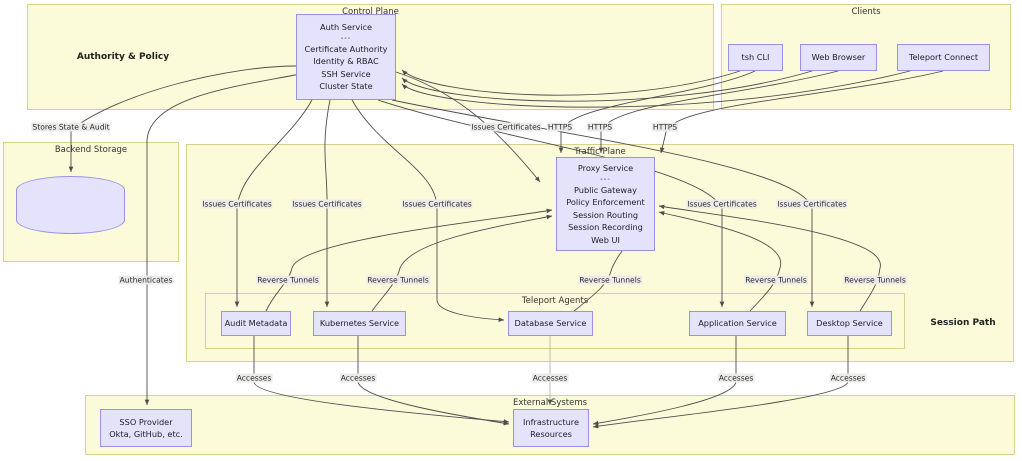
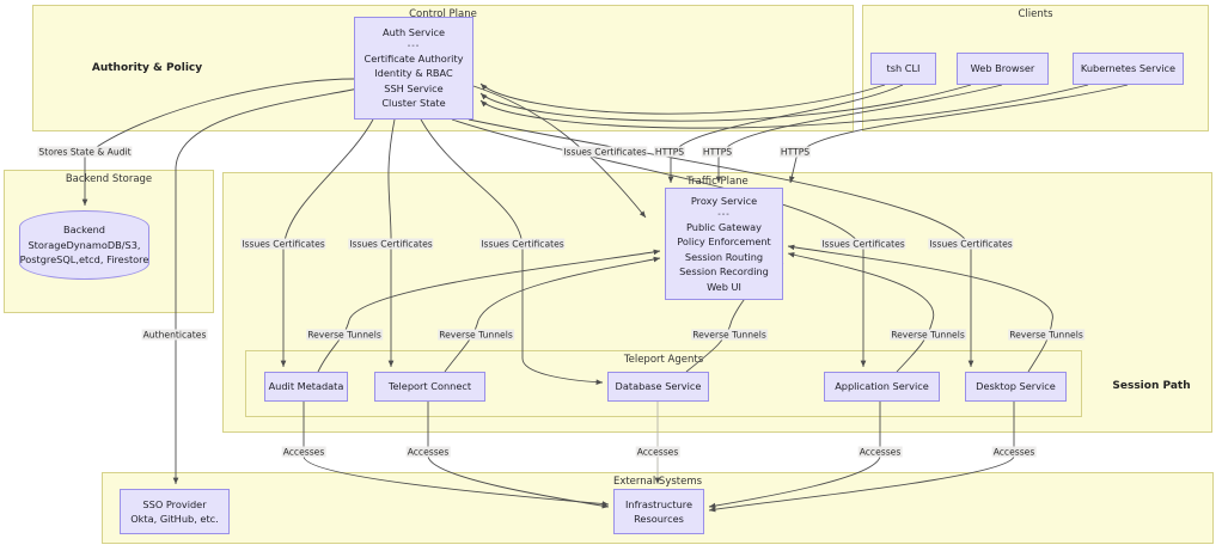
  Control Plane
  Clients
  Backend Storage
  Trffic Plane
  Teleport Agent
  External Systems
  Auth Service
  ---
  Certificate Authority
  Identity & RBAC
  SSH Service
  Cluster State
  tsh CLI
  Web Browser
- Teleport Connect
+ Kubernetes Service
  Proxy Service
  ---
  Public Gateway
  Policy Enforcement
  Session Routing
  Session Recording
  Web UI
  Audit Metadata
- Kubernetes Service
+ Teleport Connect
  Database Service
  Application Service
  Desktop Service
  SSO Provider
  Okta, GitHub, etc.
  Infrastructure
  Resources
+ Backend StorageDynamoDB/S3, PostgreSQL,etcd, Firestore
  Stores State & Audit
  Issues Certificates
  HTTPS
  HTTPS
  HTTPS
  Authenticates
  Issues Certificates
  Issues Certificates
  Issues Certificates
  Issues Certificates
  Issues Certificates
  Reverse Tunnels
  Reverse Tunnels
  Reverse Tunnels
  Reverse Tunnels
  Reverse Tunnels
  Accesses
  Accesses
  Accesses
  Accesses
  Accesses
  Authority & Policy
  Session Path
